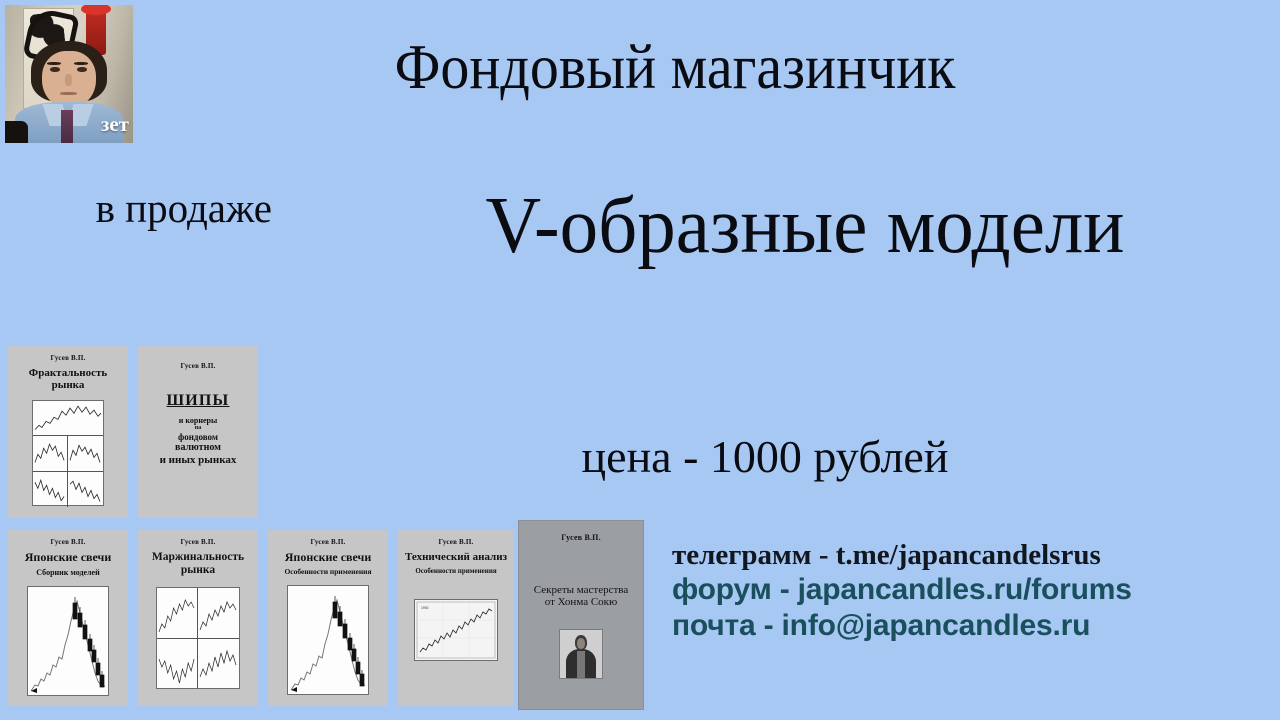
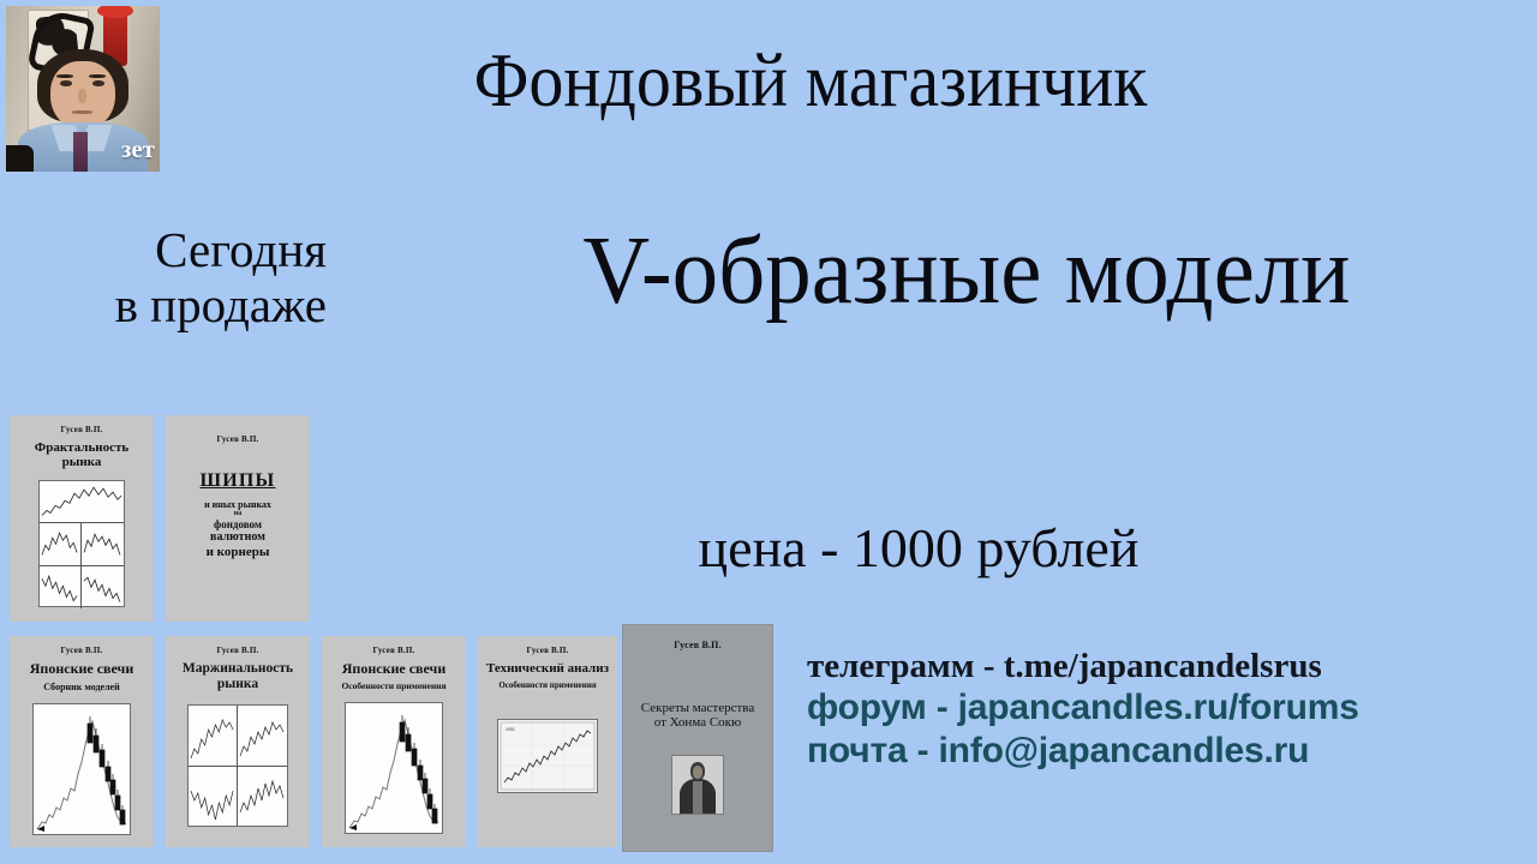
  зет
  Фондовый магазинчик
  V-образные модели
  цена - 1000 рублей
+ Сегодня
  в продаже
  телеграмм - t.me/japancandelsrus
  форум - japancandles.ru/forums
  почта - info@japancandles.ru
  Гусев В.П.
  Фрактальность
  рынка
  Гусев В.П.
  ШИПЫ
- и корнеры
+ и иных рынках
  фондовом
  валютном
- и иных рынках
+ и корнеры
  Гусев В.П.
  Японские свечи
  Сборник моделей
  Гусев В.П.
  Маржинальность
  рынка
  Гусев В.П.
  Японские свечи
  Особенности применения
  Гусев В.П.
  Технический анализ
  Особенности применения
  Гусев В.П.
  Секреты мастерства
  от Хонма Сокю
